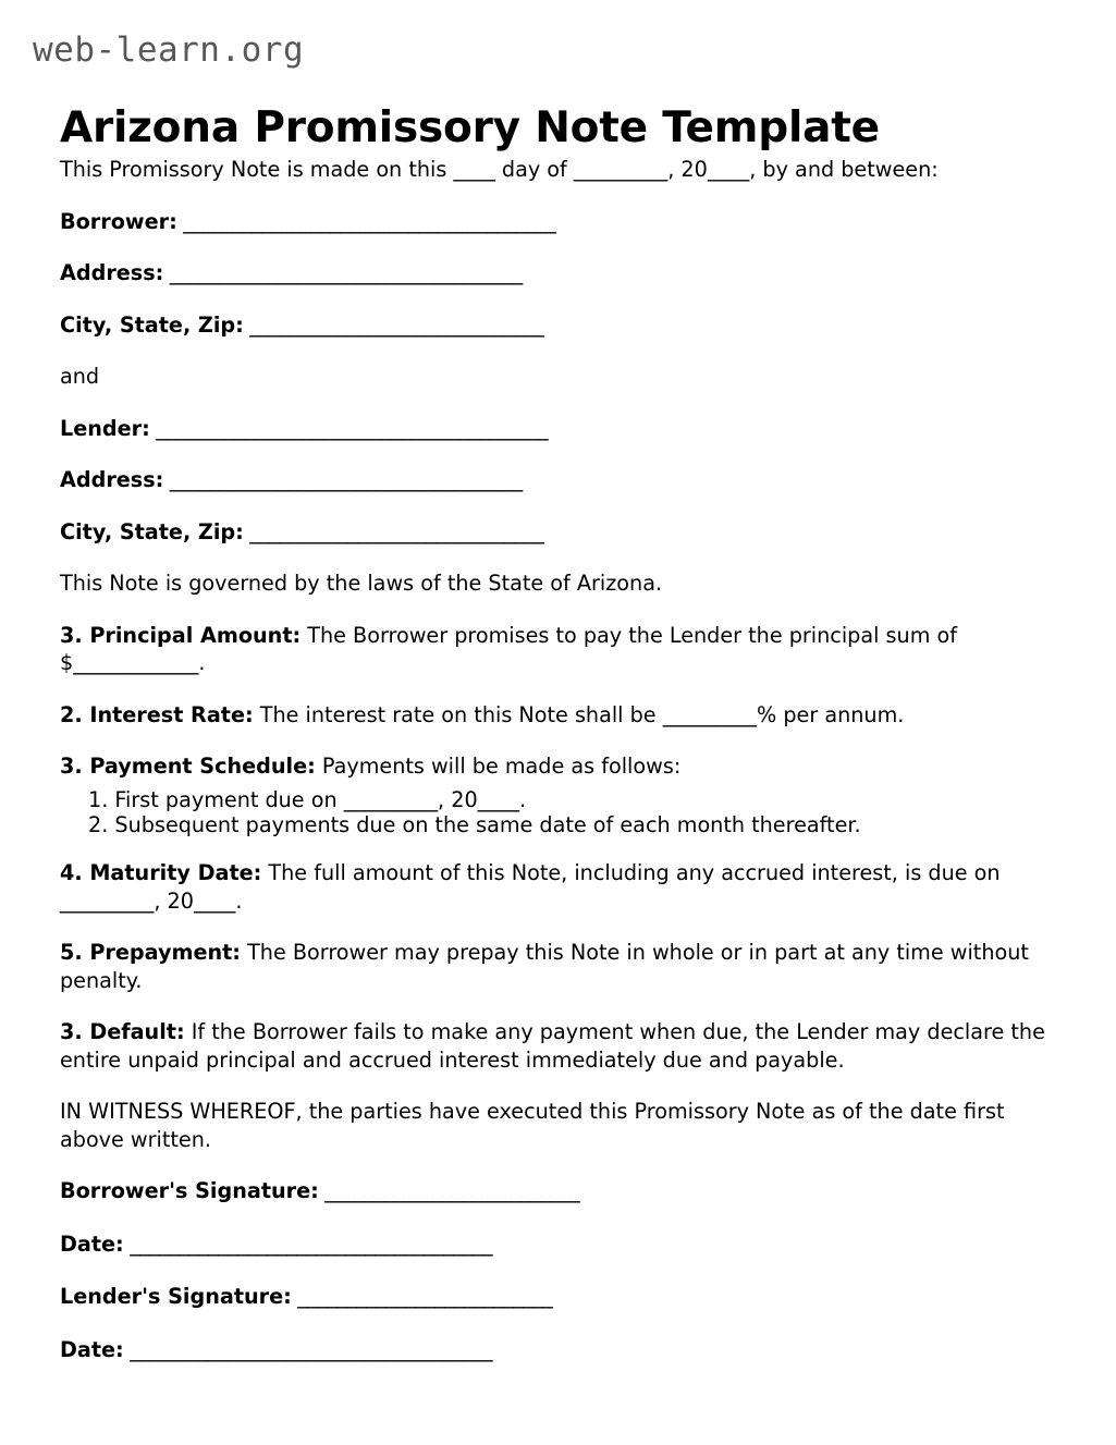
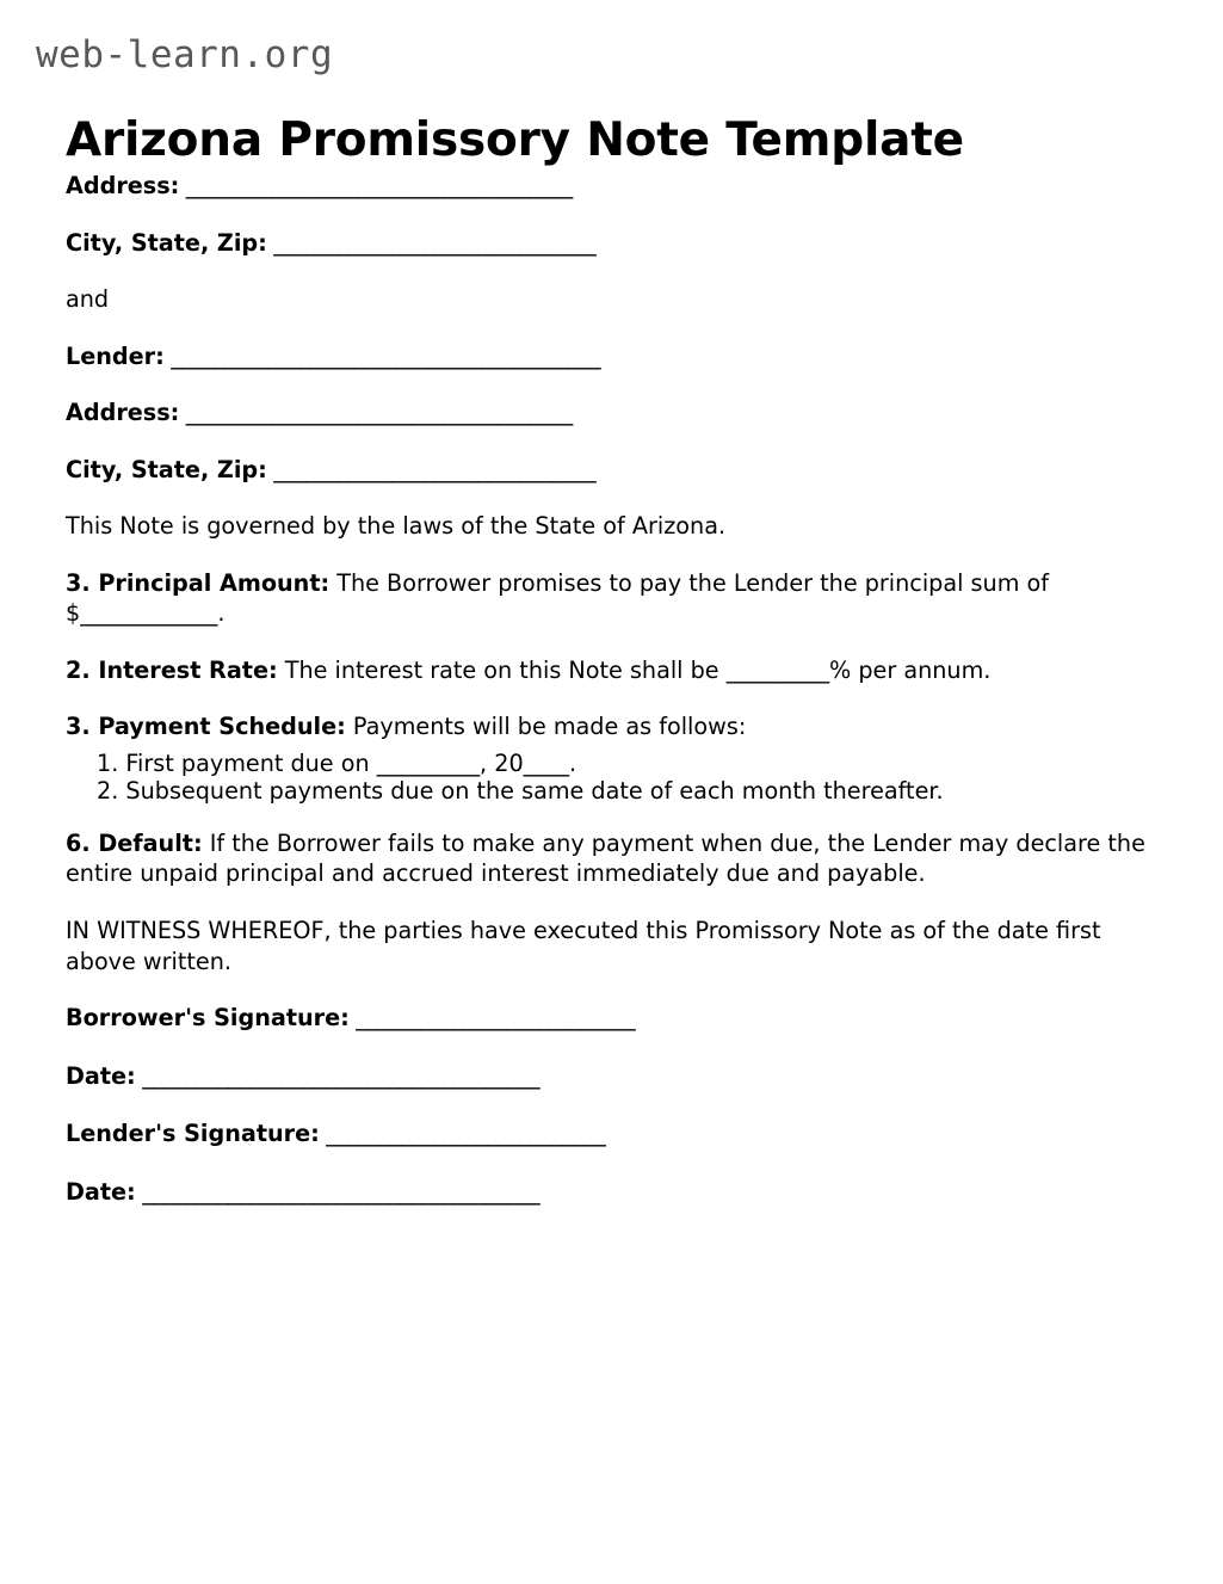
  web-learn.org
  Arizona Promissory Note Template
- This Promissory Note is made on this ____ day of _________, 20____, by and between:
- Borrower: ______________________________________
  Address: ____________________________________
  City, State, Zip: ______________________________
  and
  Lender: ________________________________________
  Address: ____________________________________
  City, State, Zip: ______________________________
  This Note is governed by the laws of the State of Arizona.
  3. Principal Amount: The Borrower promises to pay the Lender the principal sum of $____________.
  2. Interest Rate: The interest rate on this Note shall be _________% per annum.
  3. Payment Schedule: Payments will be made as follows:
  First payment due on _________, 20____.
  Subsequent payments due on the same date of each month thereafter.
- 4. Maturity Date: The full amount of this Note, including any accrued interest, is due on _________, 20____.
- 5. Prepayment: The Borrower may prepay this Note in whole or in part at any time without penalty.
- 3. Default: If the Borrower fails to make any payment when due, the Lender may declare the entire unpaid principal and accrued interest immediately due and payable.
+ 6. Default: If the Borrower fails to make any payment when due, the Lender may declare the entire unpaid principal and accrued interest immediately due and payable.
  IN WITNESS WHEREOF, the parties have executed this Promissory Note as of the date first above written.
  Borrower's Signature: __________________________
  Date: _____________________________________
  Lender's Signature: __________________________
  Date: _____________________________________
